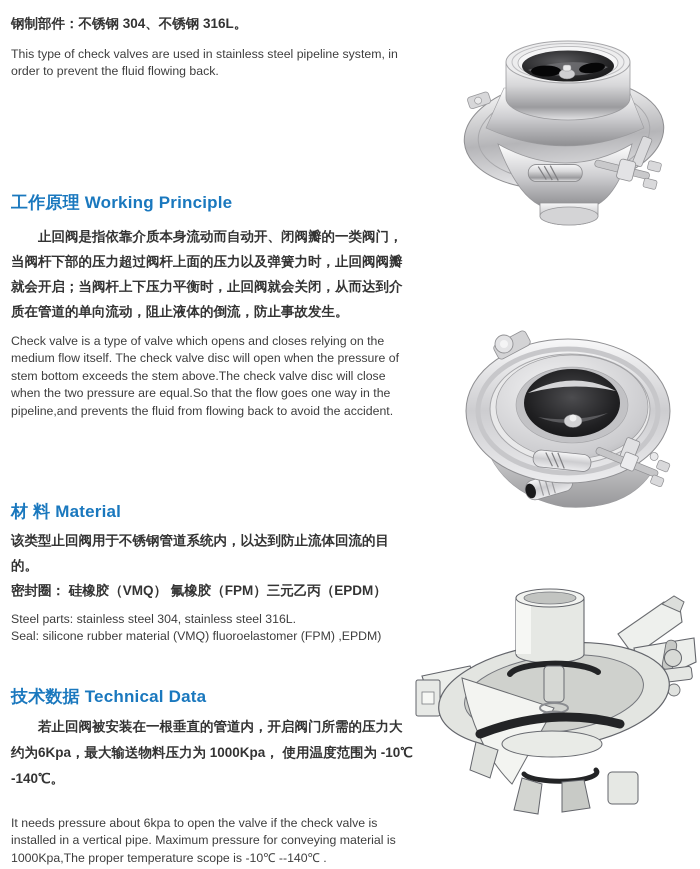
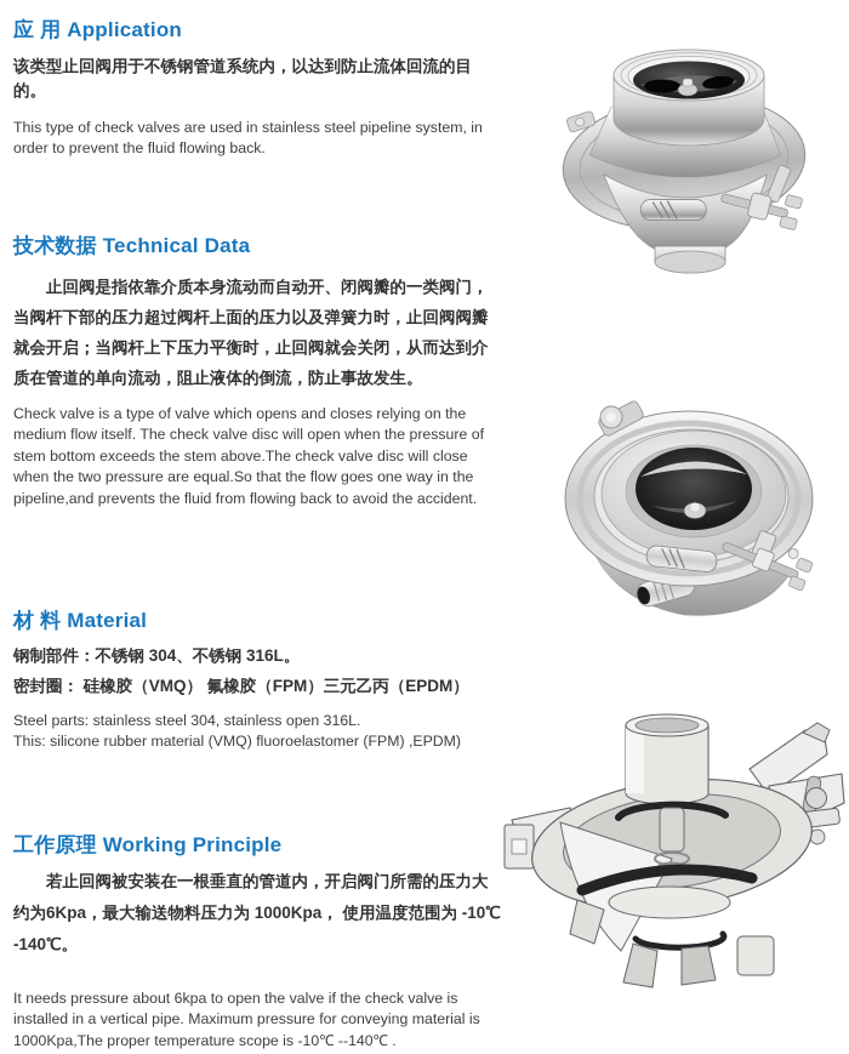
+ 应 用 Application
- 钢制部件：不锈钢 304、不锈钢 316L。
+ 该类型止回阀用于不锈钢管道系统内，以达到防止流体回流的目的。
  This type of check valves are used in stainless steel pipeline system, in order to prevent the fluid flowing back.
- 工作原理 Working Principle
+ 技术数据 Technical Data
  止回阀是指依靠介质本身流动而自动开、闭阀瓣的一类阀门，当阀杆下部的压力超过阀杆上面的压力以及弹簧力时，止回阀阀瓣就会开启；当阀杆上下压力平衡时，止回阀就会关闭，从而达到介质在管道的单向流动，阻止液体的倒流，防止事故发生。
  Check valve is a type of valve which opens and closes relying on the medium flow itself. The check valve disc will open when the pressure of stem bottom exceeds the stem above.The check valve disc will close when the two pressure are equal.So that the flow goes one way in the pipeline,and prevents the fluid from flowing back to avoid the accident.
  材 料 Material
- 该类型止回阀用于不锈钢管道系统内，以达到防止流体回流的目的。
+ 钢制部件：不锈钢 304、不锈钢 316L。
  密封圈： 硅橡胶（VMQ） 氟橡胶（FPM）三元乙丙（EPDM）
- Steel parts: stainless steel 304, stainless steel 316L.
+ Steel parts: stainless steel 304, stainless open 316L.
- Seal: silicone rubber material (VMQ) fluoroelastomer (FPM) ,EPDM)
+ This: silicone rubber material (VMQ) fluoroelastomer (FPM) ,EPDM)
- 技术数据 Technical Data
+ 工作原理 Working Principle
  若止回阀被安装在一根垂直的管道内，开启阀门所需的压力大约为6Kpa，最大输送物料压力为 1000Kpa， 使用温度范围为 -10℃ -140℃。
  It needs pressure about 6kpa to open the valve if the check valve is installed in a vertical pipe. Maximum pressure for conveying material is 1000Kpa,The proper temperature scope is -10℃ --140℃ .
